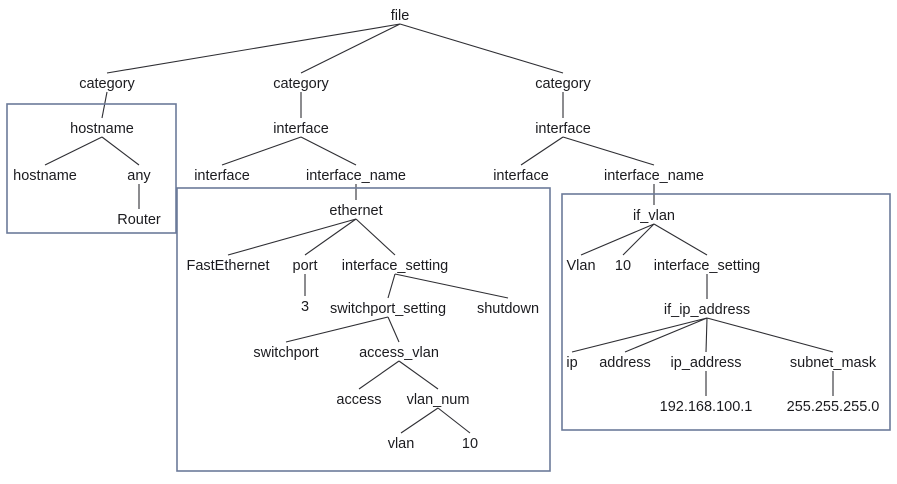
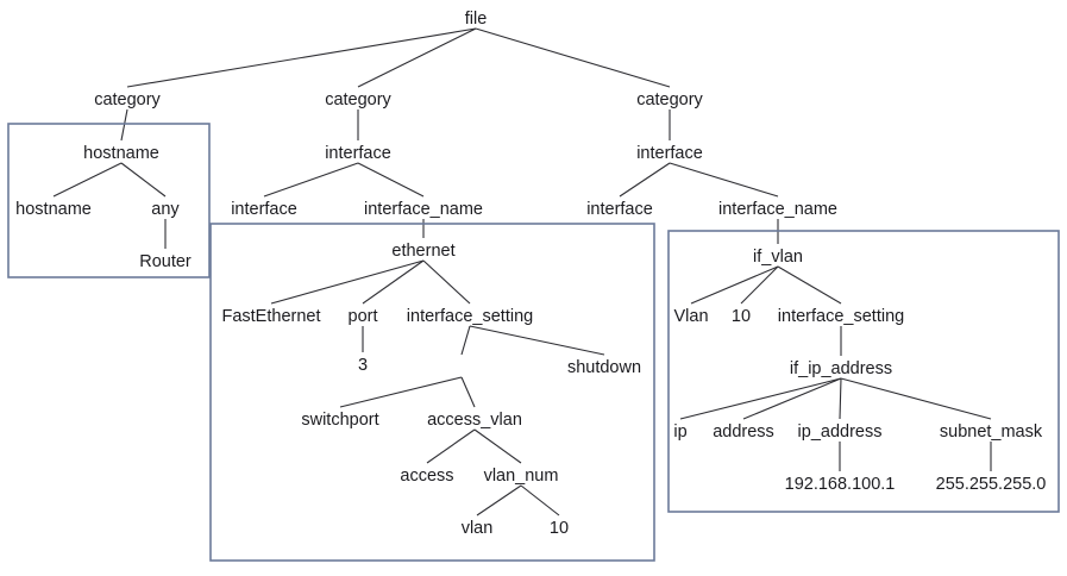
  file
  category
  category
  category
  hostname
  hostname
  any
  Router
  interface
  interface
  interface_name
  ethernet
  FastEthernet
  port
  interface_setting
  3
- switchport_setting
  shutdown
  switchport
  access_vlan
  access
  vlan_num
  vlan
  10
  interface
  interface
  interface_name
  if_vlan
  Vlan
  10
  interface_setting
  if_ip_address
  ip
  address
  ip_address
  subnet_mask
  192.168.100.1
  255.255.255.0
